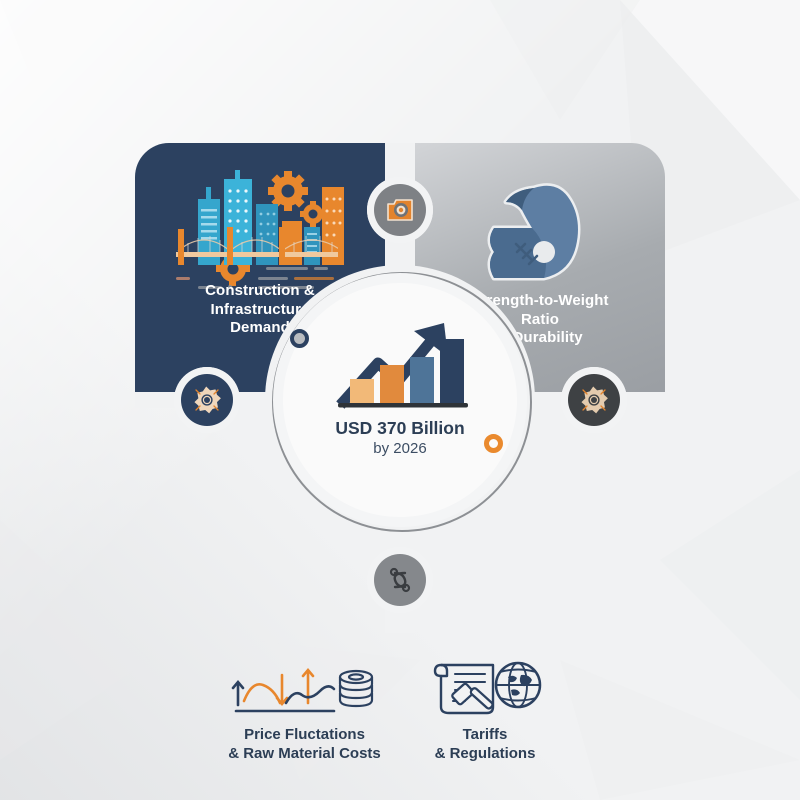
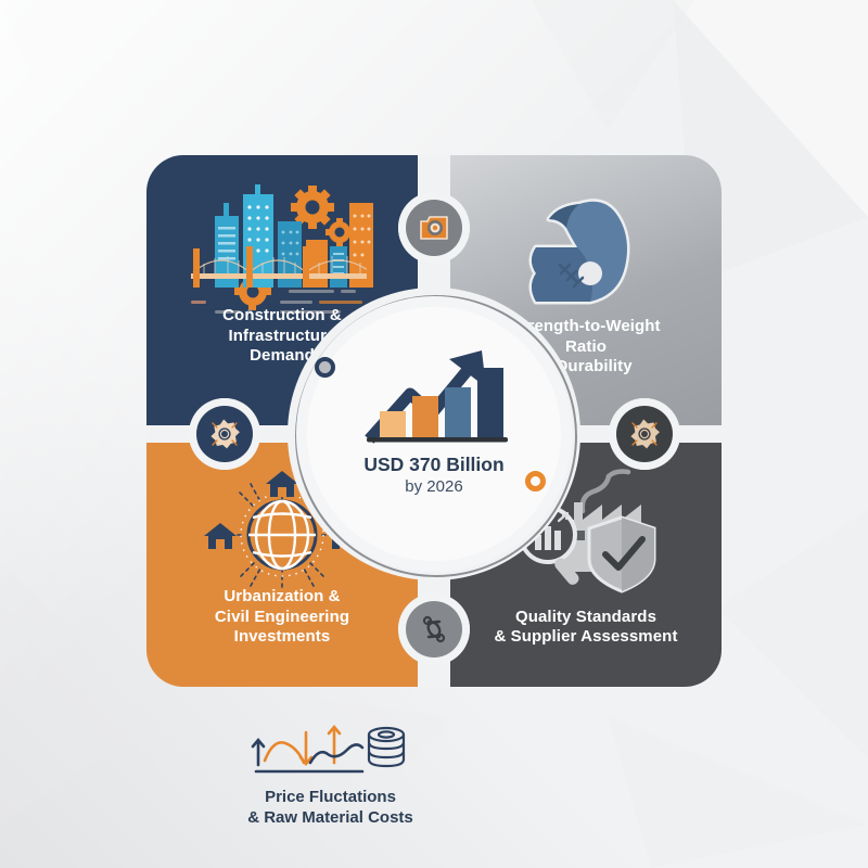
  Construction &
  Infrastructur
  Deman
  ength-to-Weight
  Ratio
  urability
+ Urbanization &
+ Civil Engineering
+ Investments
+ Quality Standards
+ & Supplier Assessment
  USD 370 Billion
  by 2026
  Price Fluctations
  & Raw Material Costs
- Tariffs
- & Regulations
